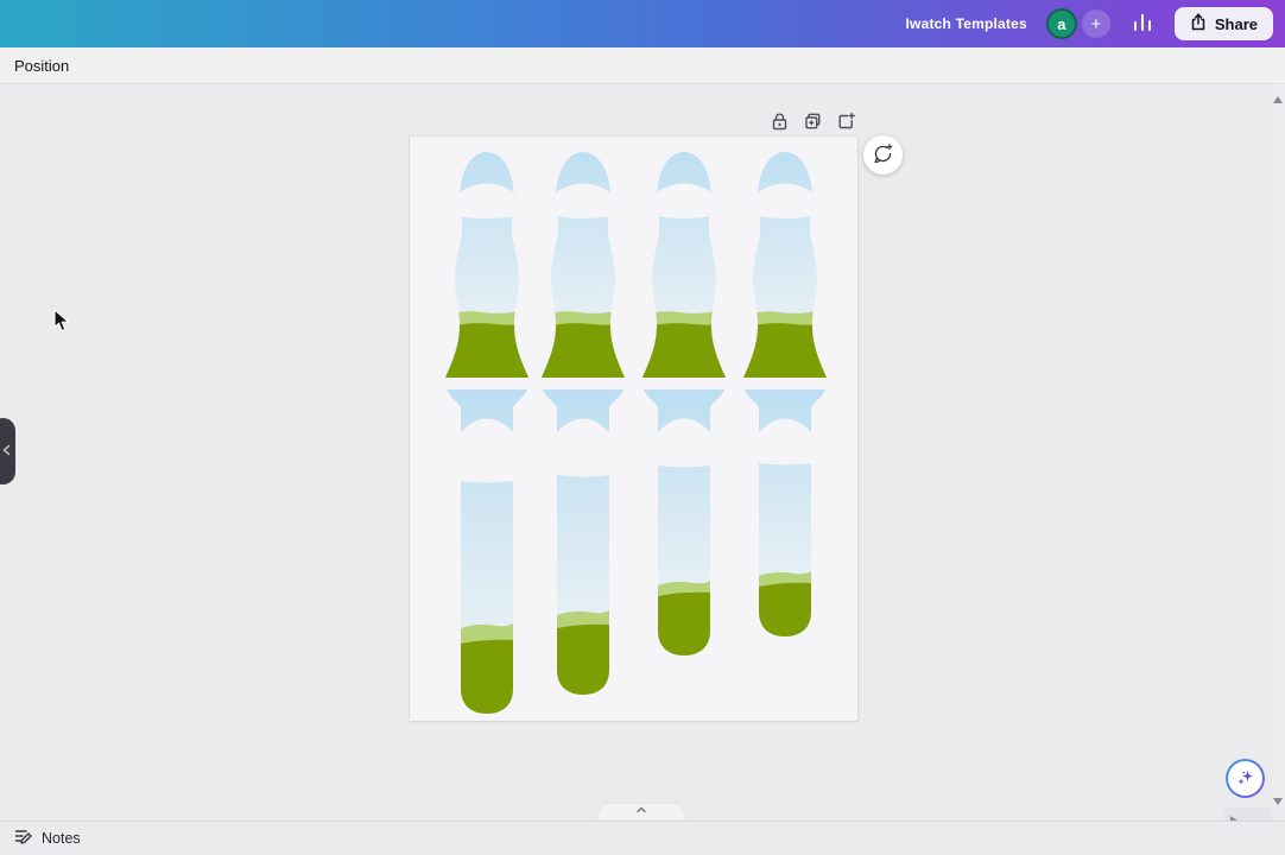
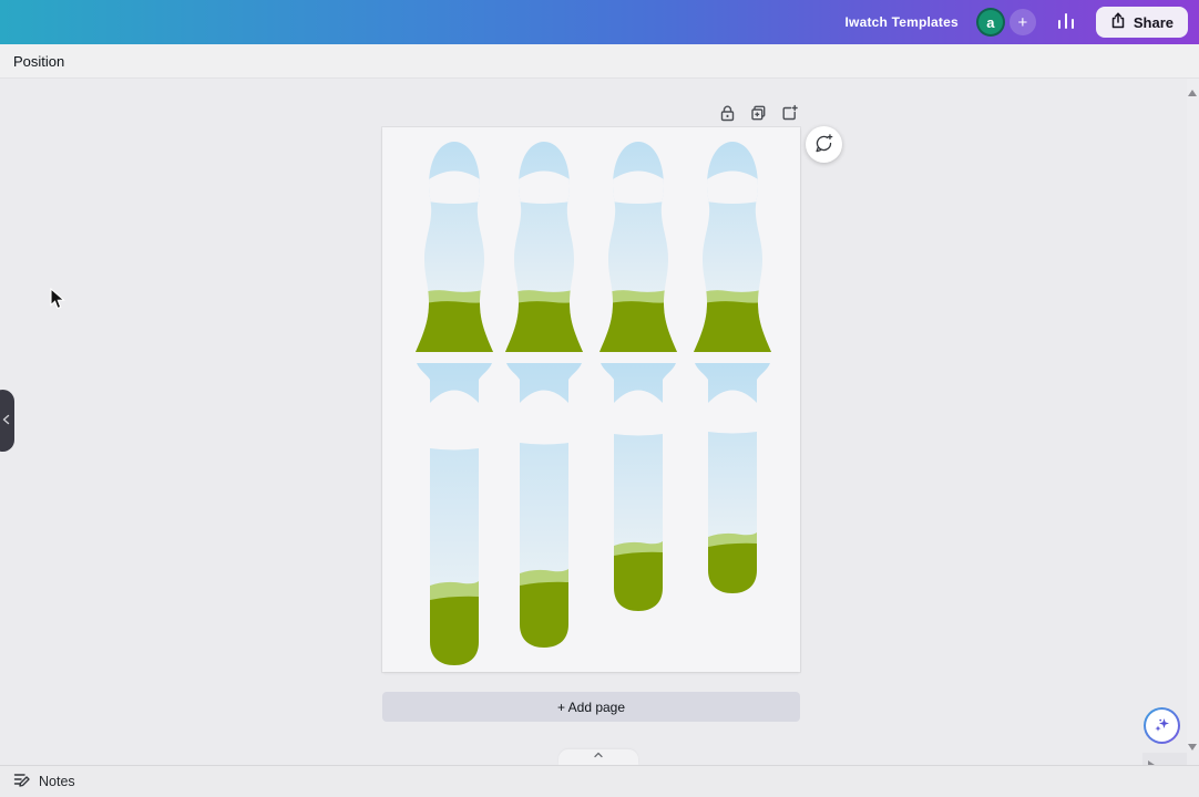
  Iwatch Templates
  a
  +
  Share
  Position
+ + Add page
  Notes
